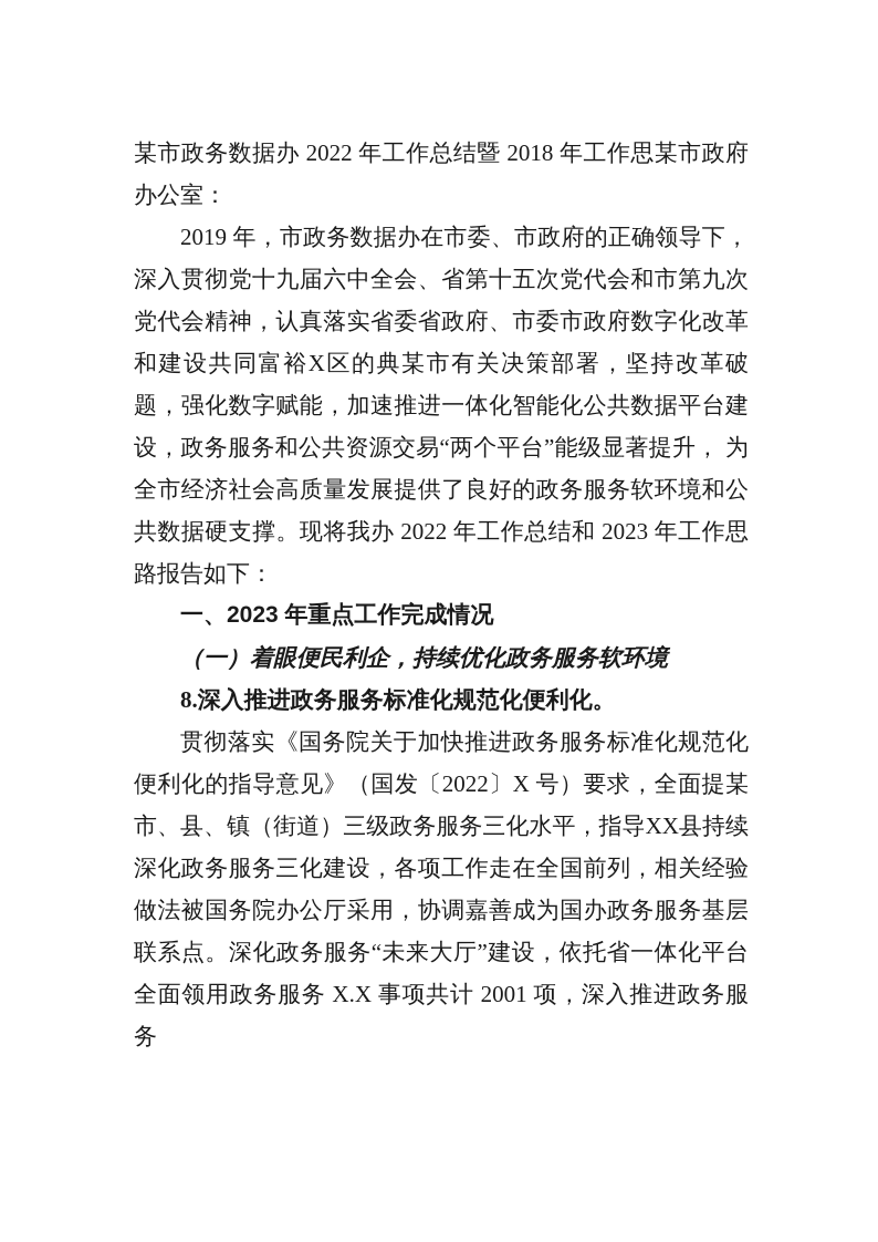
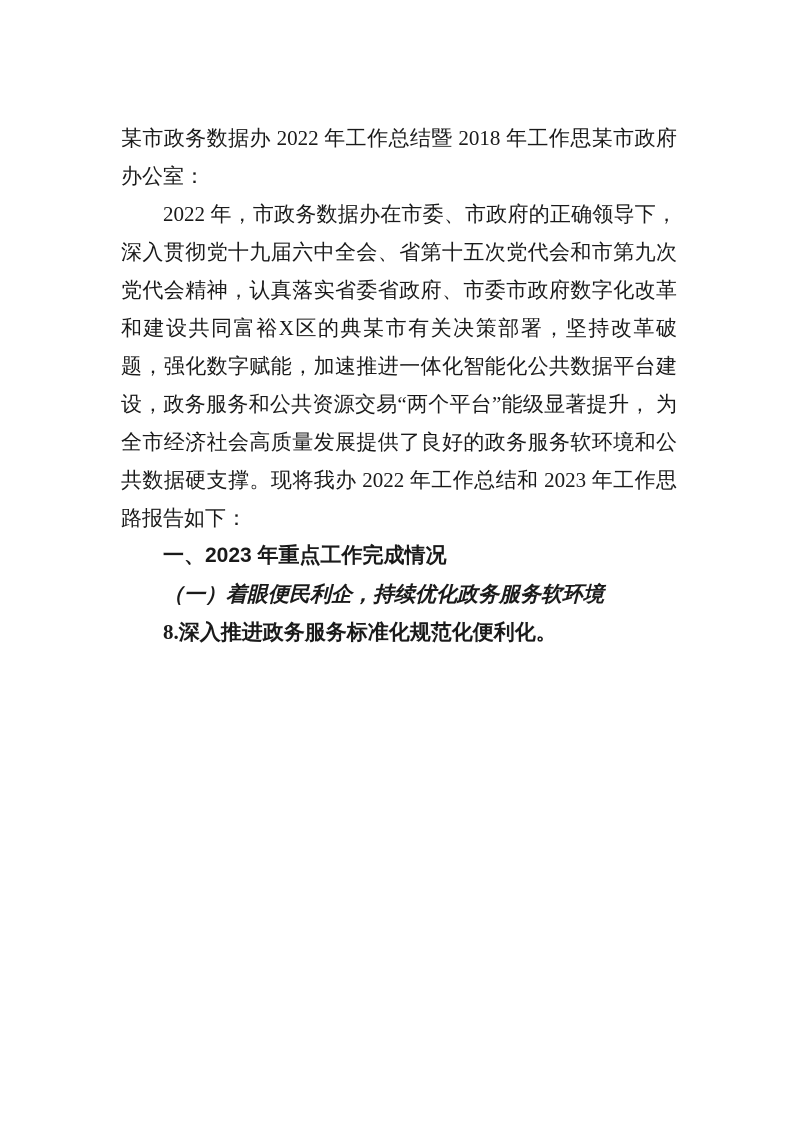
  某市政务数据办 2022 年工作总结暨 2018 年工作思某市政府办公室：
- 2019 年，市政务数据办在市委、市政府的正确领导下，深入贯彻党十九届六中全会、省第十五次党代会和市第九次党代会精神，认真落实省委省政府、市委市政府数字化改革和建设共同富裕X区的典某市有关决策部署，坚持改革破题，强化数字赋能，加速推进一体化智能化公共数据平台建设，政务服务和公共资源交易“两个平台”能级显著提升， 为全市经济社会高质量发展提供了良好的政务服务软环境和公共数据硬支撑。现将我办 2022 年工作总结和 2023 年工作思路报告如下：
+ 2022 年，市政务数据办在市委、市政府的正确领导下，深入贯彻党十九届六中全会、省第十五次党代会和市第九次党代会精神，认真落实省委省政府、市委市政府数字化改革和建设共同富裕X区的典某市有关决策部署，坚持改革破题，强化数字赋能，加速推进一体化智能化公共数据平台建设，政务服务和公共资源交易“两个平台”能级显著提升， 为全市经济社会高质量发展提供了良好的政务服务软环境和公共数据硬支撑。现将我办 2022 年工作总结和 2023 年工作思路报告如下：
  一、2023 年重点工作完成情况
  （一）着眼便民利企，持续优化政务服务软环境
  8.深入推进政务服务标准化规范化便利化。
- 贯彻落实《国务院关于加快推进政务服务标准化规范化便利化的指导意见》（国发〔2022〕X 号）要求，全面提某市、县、镇（街道）三级政务服务三化水平，指导XX县持续深化政务服务三化建设，各项工作走在全国前列，相关经验做法被国务院办公厅采用，协调嘉善成为国办政务服务基层联系点。深化政务服务“未来大厅”建设，依托省一体化平台全面领用政务服务 X.X 事项共计 2001 项，深入推进政务服务
